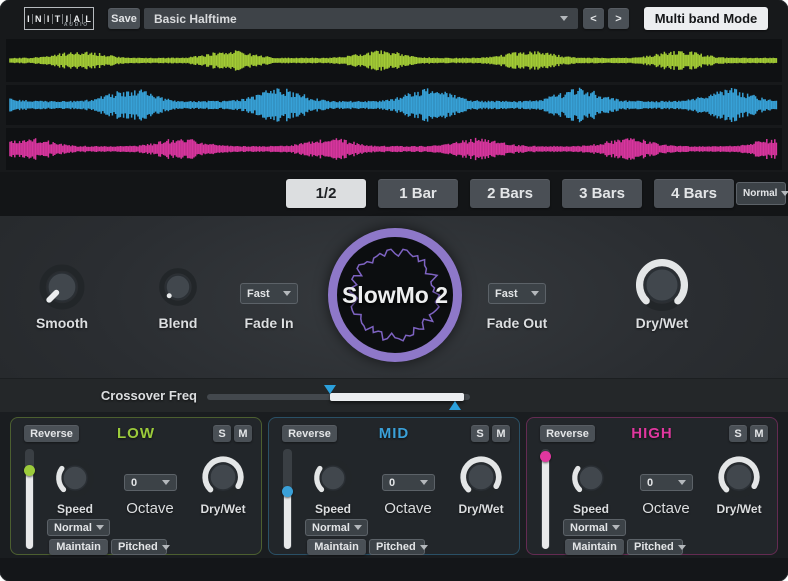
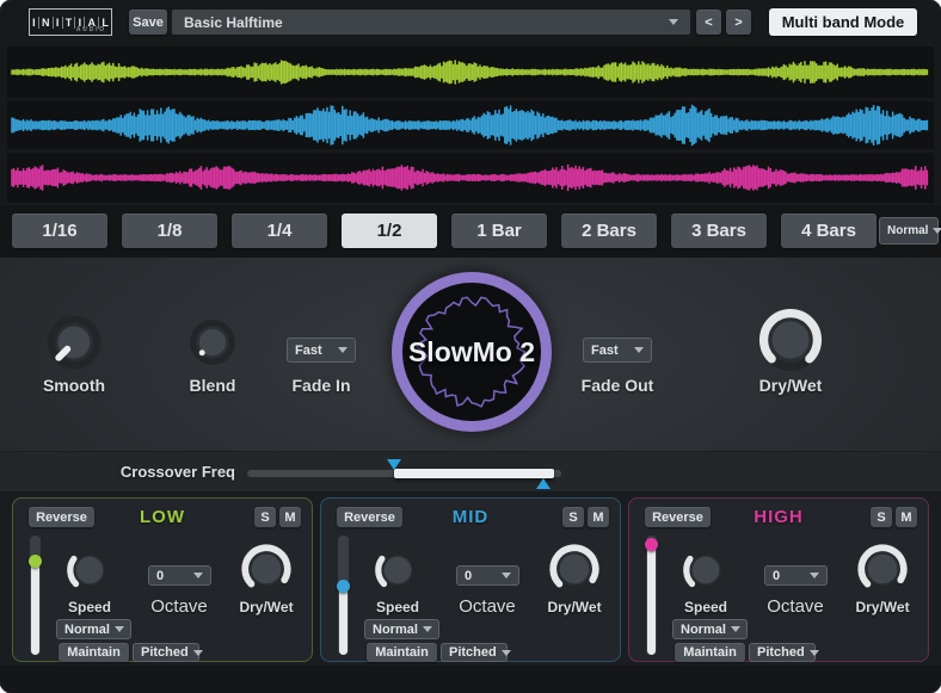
  I
  N
  I
  T
  I
  A
  L
  Save
  Basic Halftime
  <
  >
  Multi band Mode
+ 1/16
+ 1/8
+ 1/4
  1/2
  1 Bar
  2 Bars
  3 Bars
  4 Bars
  Normal
  Smooth
  Blend
  Fast
  Fade In
  SlowMo 2
  Fast
  Fade Out
  Dry/Wet
  Crossover Freq
  Reverse
  LOW
  S
  M
  Speed
  0
  Octave
  Dry/Wet
  Normal
  Maintain
  Pitched
  Reverse
  MID
  S
  M
  Speed
  0
  Octave
  Dry/Wet
  Normal
  Maintain
  Pitched
  Reverse
  HIGH
  S
  M
  Speed
  0
  Octave
  Dry/Wet
  Normal
  Maintain
  Pitched
